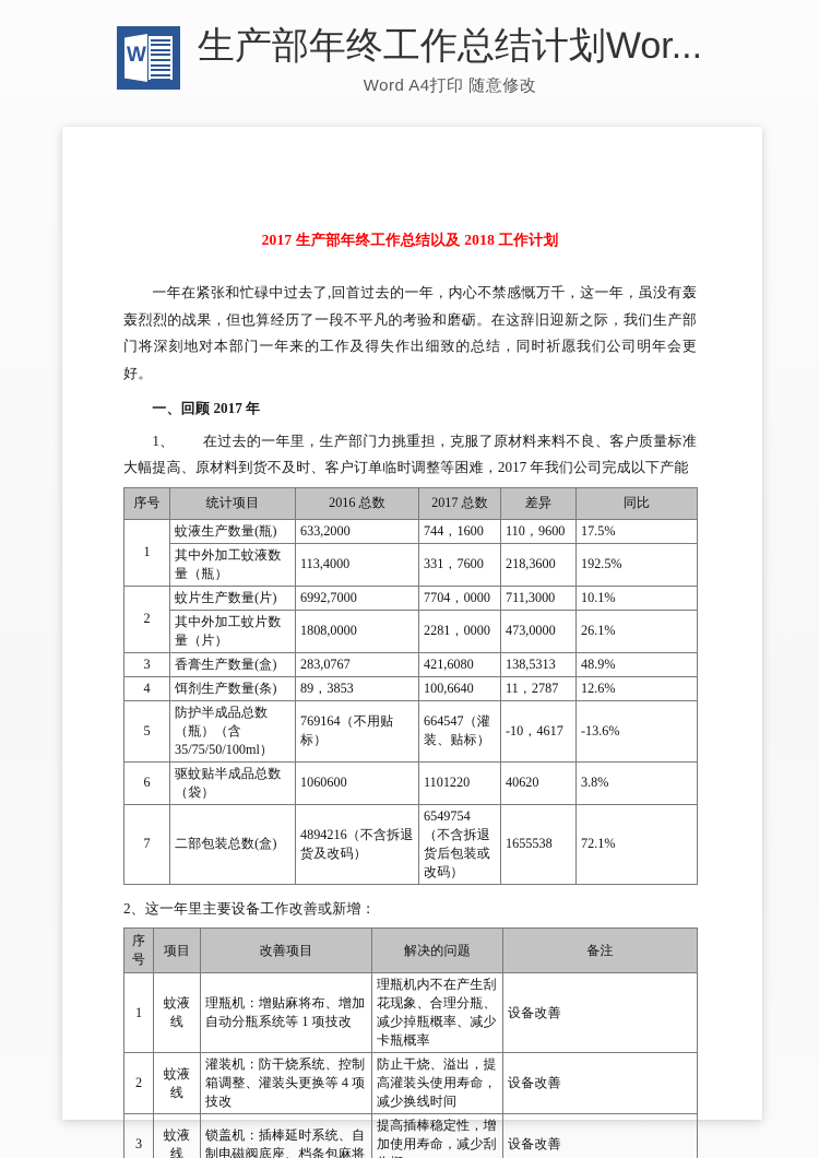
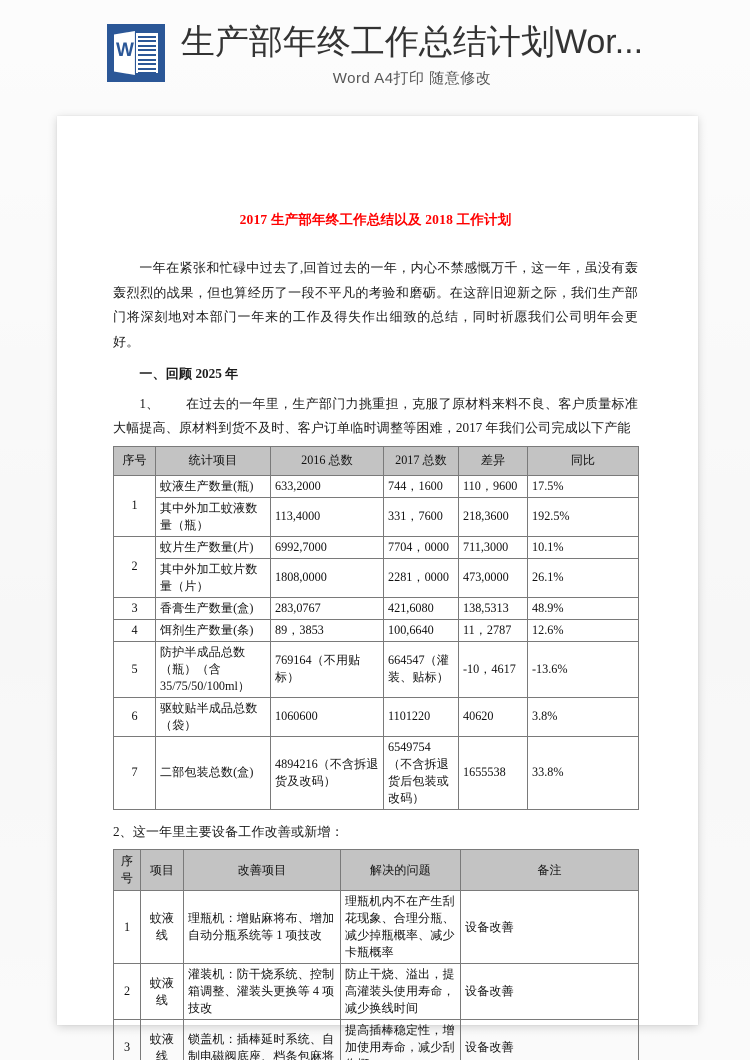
  W
  生产部年终工作总结计划Wor...
  Word A4打印 随意修改
  2017 生产部年终工作总结以及 2018 工作计划
  一年在紧张和忙碌中过去了,回首过去的一年，内心不禁感慨万千，这一年，虽没有轰轰烈烈的战果，但也算经历了一段不平凡的考验和磨砺。在这辞旧迎新之际，我们生产部门将深刻地对本部门一年来的工作及得失作出细致的总结，同时祈愿我们公司明年会更好。
- 一、回顾 2017 年
+ 一、回顾 2025 年
  1、 在过去的一年里，生产部门力挑重担，克服了原材料来料不良、客户质量标准大幅提高、原材料到货不及时、客户订单临时调整等困难，2017 年我们公司完成以下产能
  序号	统计项目	2016 总数	2017 总数	差异	同比
  1	蚊液生产数量(瓶)	633,2000	744，1600	110，9600	17.5%
  其中外加工蚊液数量（瓶）	113,4000	331，7600	218,3600	192.5%
  2	蚊片生产数量(片)	6992,7000	7704，0000	711,3000	10.1%
  其中外加工蚊片数量（片）	1808,0000	2281，0000	473,0000	26.1%
  3	香膏生产数量(盒)	283,0767	421,6080	138,5313	48.9%
  4	饵剂生产数量(条)	89，3853	100,6640	11，2787	12.6%
  5	防护半成品总数（瓶）（含 35/75/50/100ml）	769164（不用贴标）	664547（灌装、贴标）	-10，4617	-13.6%
  6	驱蚊贴半成品总数（袋）	1060600	1101220	40620	3.8%
- 7	二部包装总数(盒)	4894216（不含拆退货及改码）	6549754（不含拆退货后包装或改码）	1655538	72.1%
+ 7	二部包装总数(盒)	4894216（不含拆退货及改码）	6549754（不含拆退货后包装或改码）	1655538	33.8%
  2、这一年里主要设备工作改善或新增：
  序号	项目	改善项目	解决的问题	备注
  1	蚊液线	理瓶机：增贴麻将布、增加自动分瓶系统等 1 项技改	理瓶机内不在产生刮花现象、合理分瓶、减少掉瓶概率、减少卡瓶概率	设备改善
  2	蚊液线	灌装机：防干烧系统、控制箱调整、灌装头更换等 4 项技改	防止干烧、溢出，提高灌装头使用寿命，减少换线时间	设备改善
  3	蚊液线	锁盖机：插棒延时系统、自制电磁阀底座、档条包麻将	提高插棒稳定性，增加使用寿命，减少刮	设备改善
